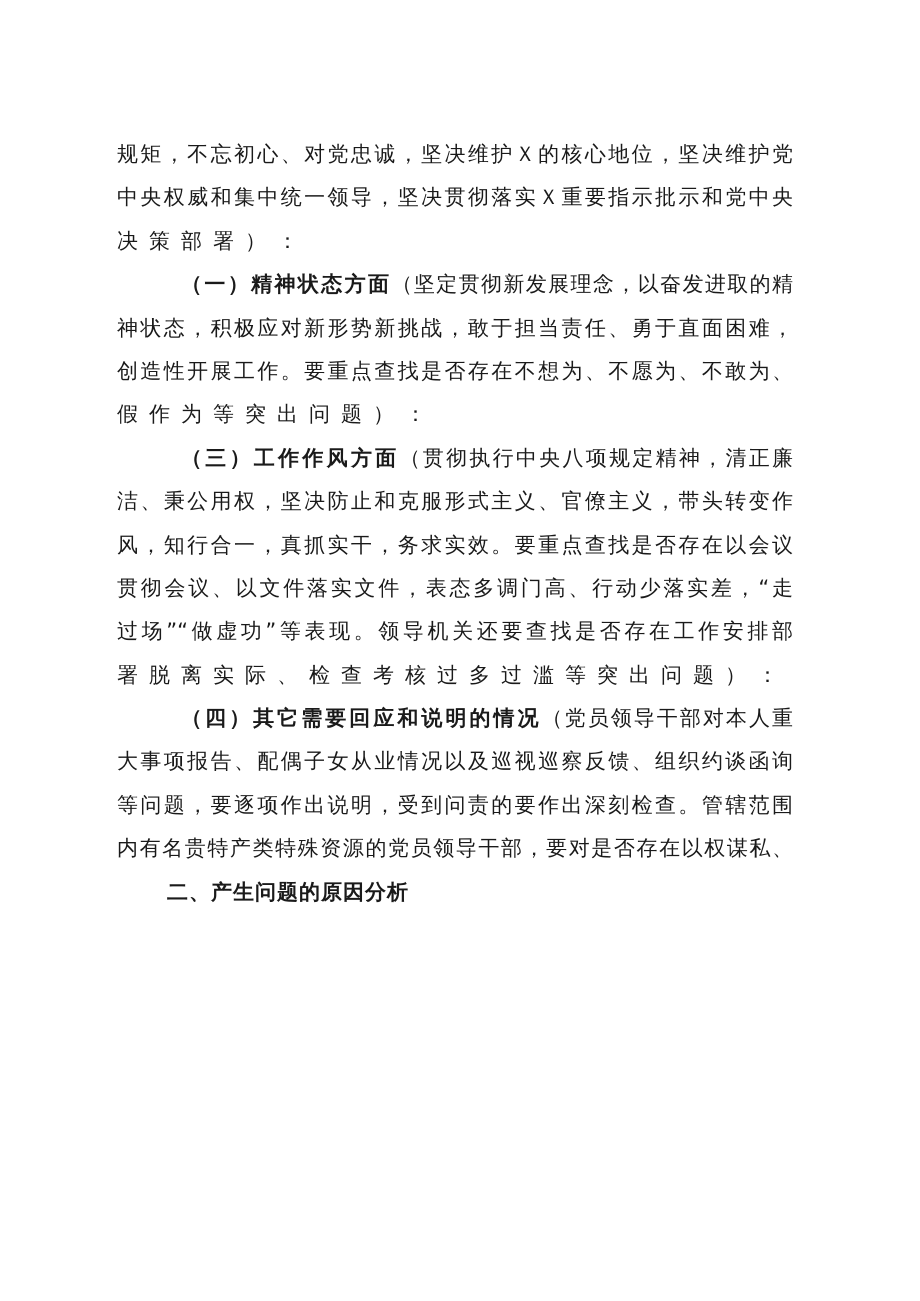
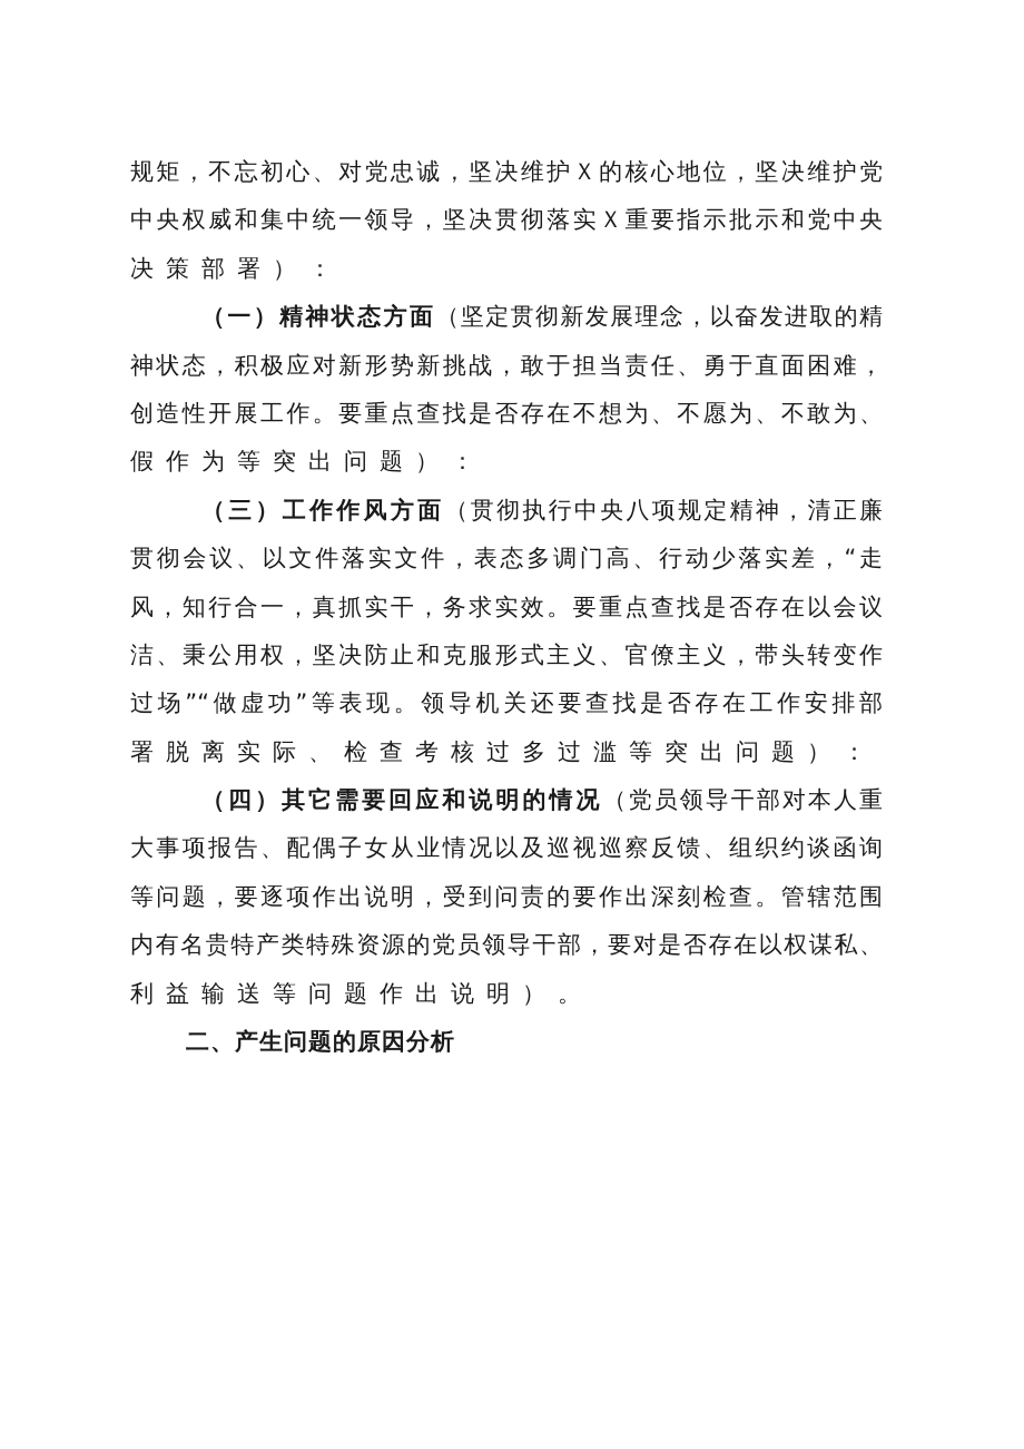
  规矩，不忘初心、对党忠诚，坚决维护Ｘ的核心地位，坚决维护党
  中央权威和集中统一领导，坚决贯彻落实Ｘ重要指示批示和党中央
  决策部署）：
  （一）精神状态方面（坚定贯彻新发展理念，以奋发进取的精
  神状态，积极应对新形势新挑战，敢于担当责任、勇于直面困难，
  创造性开展工作。要重点查找是否存在不想为、不愿为、不敢为、
  假作为等突出问题）：
  （三）工作作风方面（贯彻执行中央八项规定精神，清正廉
- 洁、秉公用权，坚决防止和克服形式主义、官僚主义，带头转变作
+ 贯彻会议、以文件落实文件，表态多调门高、行动少落实差，“走
  风，知行合一，真抓实干，务求实效。要重点查找是否存在以会议
- 贯彻会议、以文件落实文件，表态多调门高、行动少落实差，“走
+ 洁、秉公用权，坚决防止和克服形式主义、官僚主义，带头转变作
  过场”“做虚功”等表现。领导机关还要查找是否存在工作安排部
  署脱离实际、检查考核过多过滥等突出问题）：
  （四）其它需要回应和说明的情况（党员领导干部对本人重
  大事项报告、配偶子女从业情况以及巡视巡察反馈、组织约谈函询
  等问题，要逐项作出说明，受到问责的要作出深刻检查。管辖范围
  内有名贵特产类特殊资源的党员领导干部，要对是否存在以权谋私、
+ 利益输送等问题作出说明）。
  二、产生问题的原因分析
